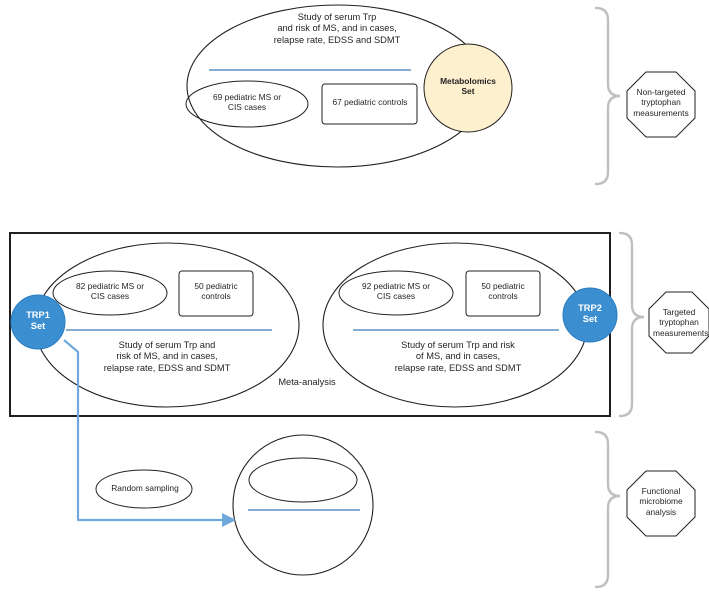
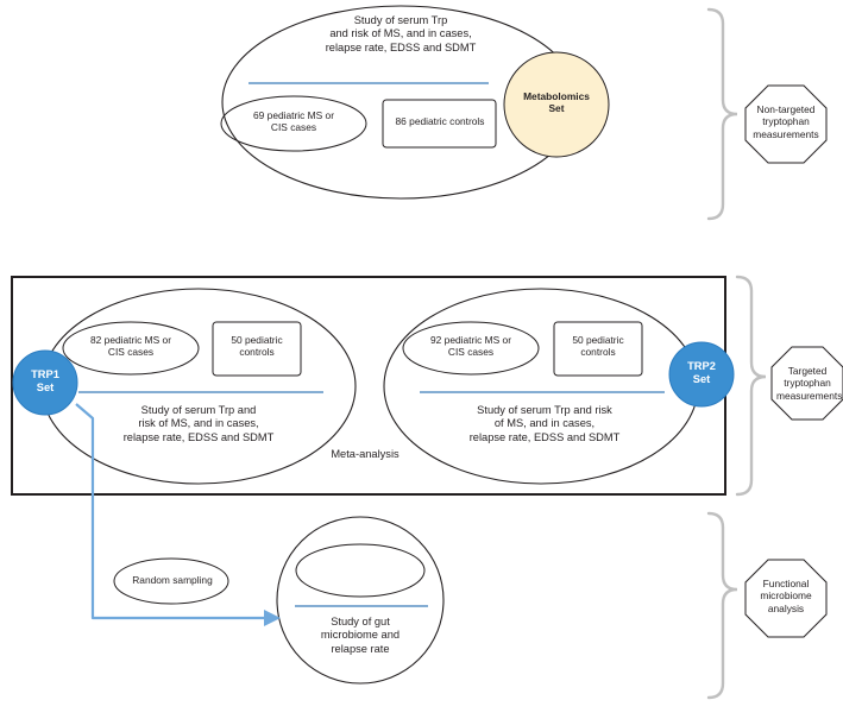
  Study of serum Trp
  and risk of MS, and in cases,
  relapse rate, EDSS and SDMT
  69 pediatric MS or
  CIS cases
- 67 pediatric controls
+ 86 pediatric controls
  Metabolomics
  Set
  Non-targeted
  tryptophan
  measurements
  82 pediatric MS or
  CIS cases
  50 pediatric
  controls
  Study of serum Trp and
  risk of MS, and in cases,
  relapse rate, EDSS and SDMT
  TRP1
  Set
  92 pediatric MS or
  CIS cases
  50 pediatric
  controls
  Study of serum Trp and risk
  of MS, and in cases,
  relapse rate, EDSS and SDMT
  TRP2
  Set
  Meta-analysis
  Targeted
  tryptophan
  measurements
  Random sampling
+ Study of gut
+ microbiome and
+ relapse rate
  Functional
  microbiome
  analysis
